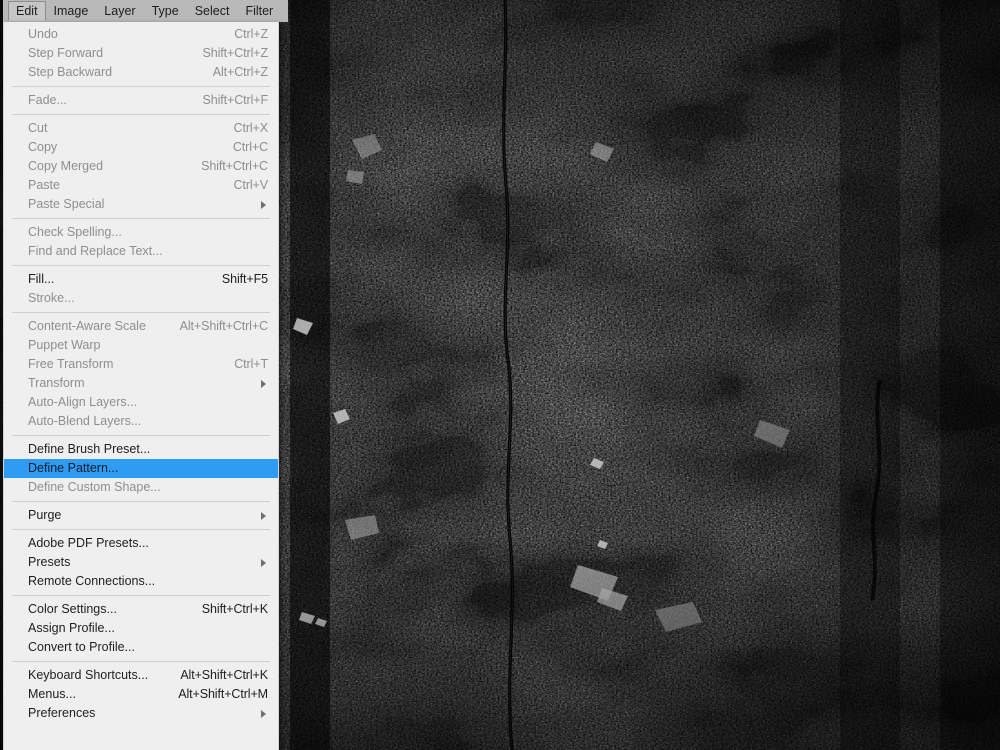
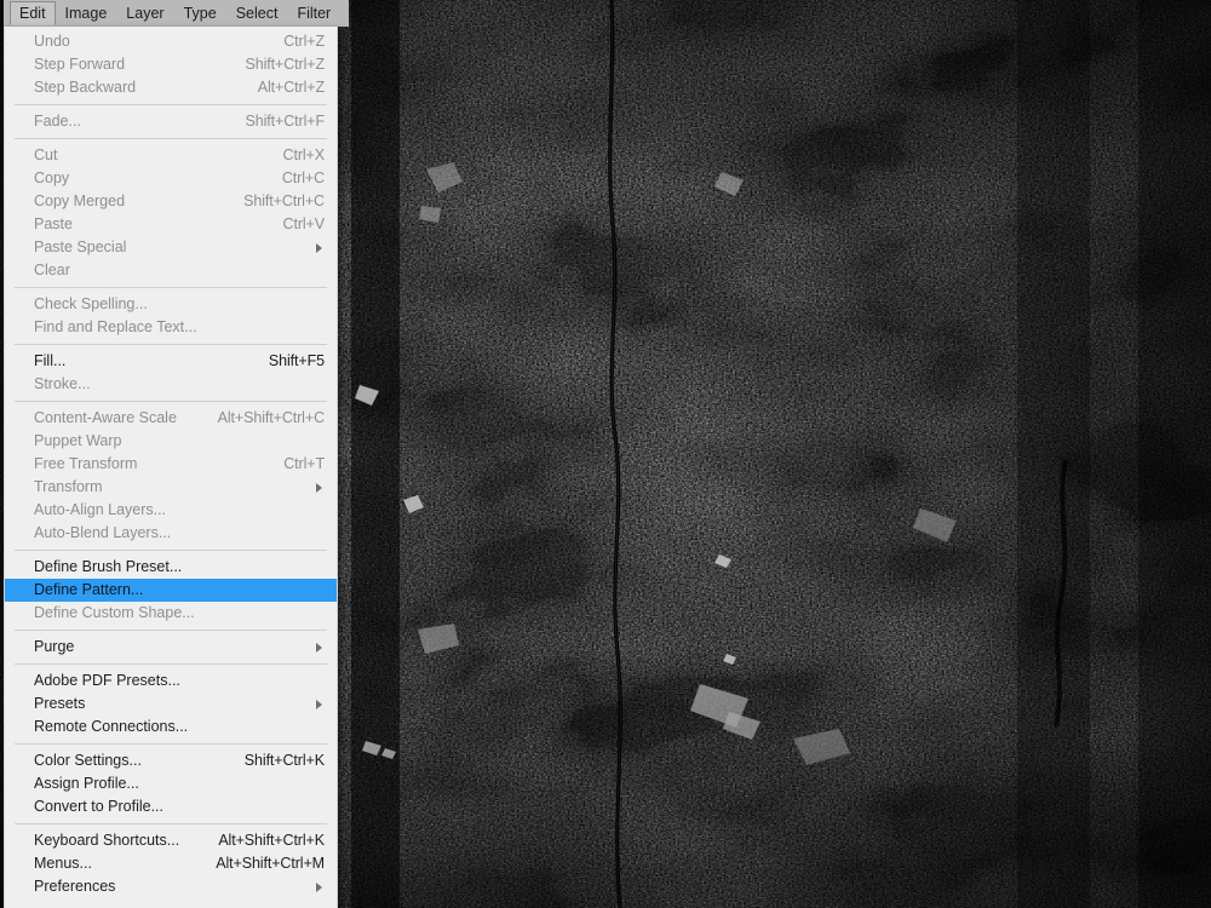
  Edit
  Image
  Layer
  Type
  Select
  Filter
  Undo
  Ctrl+Z
  Step Forward
  Shift+Ctrl+Z
  Step Backward
  Alt+Ctrl+Z
  Fade...
  Shift+Ctrl+F
  Cut
  Ctrl+X
  Copy
  Ctrl+C
  Copy Merged
  Shift+Ctrl+C
  Paste
  Ctrl+V
  Paste Special
+ Clear
  Check Spelling...
  Find and Replace Text...
  Fill...
  Shift+F5
  Stroke...
  Content-Aware Scale
  Alt+Shift+Ctrl+C
  Puppet Warp
  Free Transform
  Ctrl+T
  Transform
  Auto-Align Layers...
  Auto-Blend Layers...
  Define Brush Preset...
  Define Pattern...
  Define Custom Shape...
  Purge
  Adobe PDF Presets...
  Presets
  Remote Connections...
  Color Settings...
  Shift+Ctrl+K
  Assign Profile...
  Convert to Profile...
  Keyboard Shortcuts...
  Alt+Shift+Ctrl+K
  Menus...
  Alt+Shift+Ctrl+M
  Preferences
